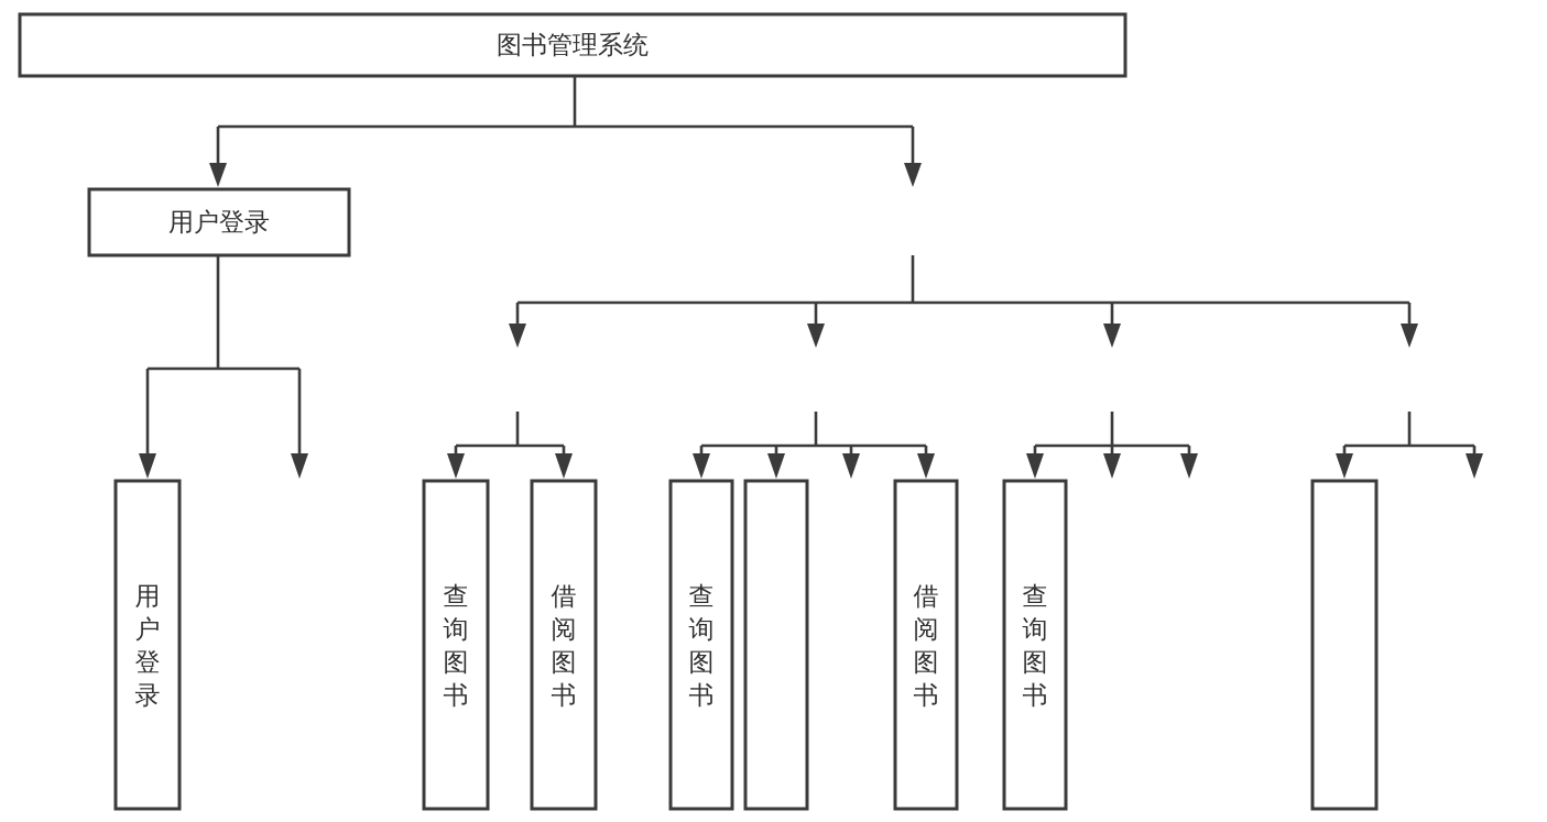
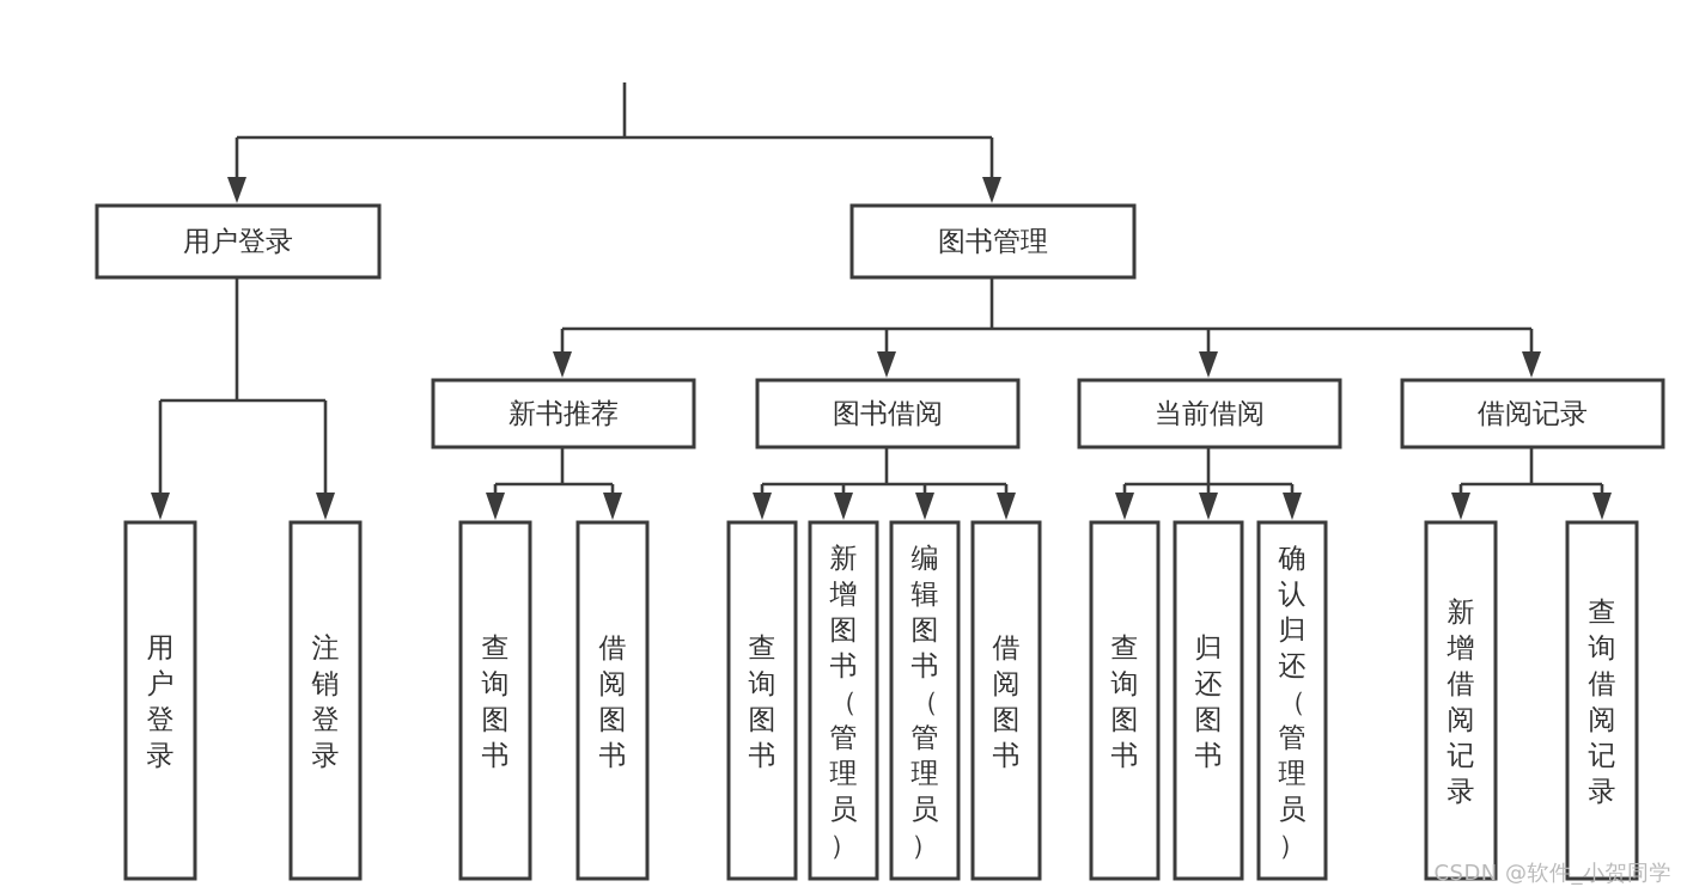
- 图书管理系统
  用户登录
+ 图书管理
+ 新书推荐
+ 图书借阅
+ 当前借阅
+ 借阅记录
  用户登录
+ 注销登录
  查询图书
  借阅图书
  查询图书
+ 新增图书（管理员）
+ 编辑图书（管理员）
  借阅图书
  查询图书
+ 归还图书
+ 确认归还（管理员）
+ 新增借阅记录
+ 查询借阅记录
+ CSDN @软件_小贺同学
